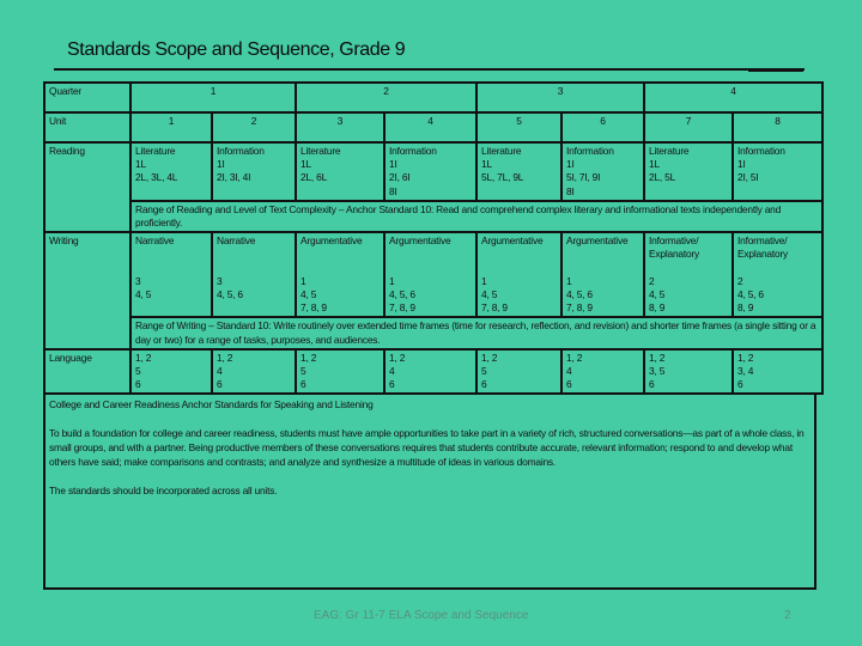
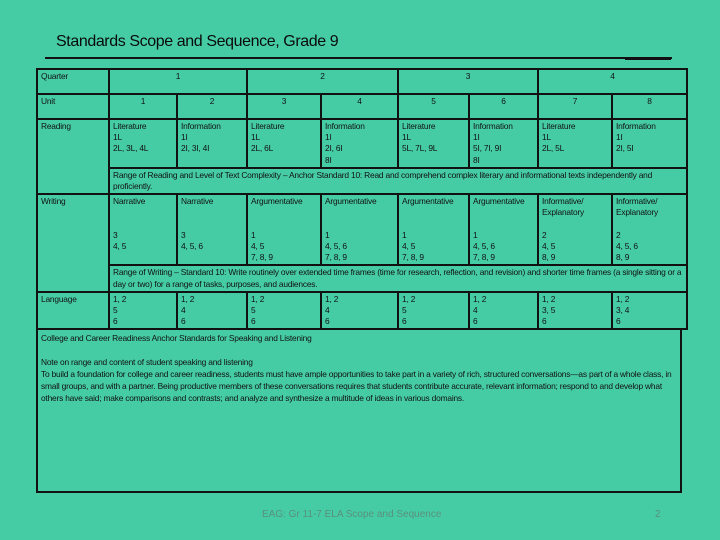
  Standards Scope and Sequence, Grade 9
  Quarter	1	2	3	4
  Unit	1	2	3	4	5	6	7	8
  Reading	Literature1L2L, 3L, 4L	Information1I2I, 3I, 4I	Literature1L2L, 6L	Information1I2I, 6I8I	Literature1L5L, 7L, 9L	Information1I5I, 7I, 9I8I	Literature1L2L, 5L	Information1I2I, 5I
  Range of Reading and Level of Text Complexity – Anchor Standard 10: Read and comprehend complex literary and informational texts independently and proficiently.
  Writing	Narrative 34, 5	Narrative 34, 5, 6	Argumentative 14, 57, 8, 9	Argumentative 14, 5, 67, 8, 9	Argumentative 14, 57, 8, 9	Argumentative 14, 5, 67, 8, 9	Informative/Explanatory 24, 58, 9	Informative/Explanatory 24, 5, 68, 9
  Range of Writing – Standard 10: Write routinely over extended time frames (time for research, reflection, and revision) and shorter time frames (a single sitting or a day or two) for a range of tasks, purposes, and audiences.
  Language	1, 256	1, 246	1, 256	1, 246	1, 256	1, 246	1, 23, 56	1, 23, 46
  College and Career Readiness Anchor Standards for Speaking and Listening
+ Note on range and content of student speaking and listening
  To build a foundation for college and career readiness, students must have ample opportunities to take part in a variety of rich, structured conversations—as part of a whole class, in small groups, and with a partner. Being productive members of these conversations requires that students contribute accurate, relevant information; respond to and develop what others have said; make comparisons and contrasts; and analyze and synthesize a multitude of ideas in various domains.
- The standards should be incorporated across all units.
  EAG: Gr 11-7 ELA Scope and Sequence
  2
